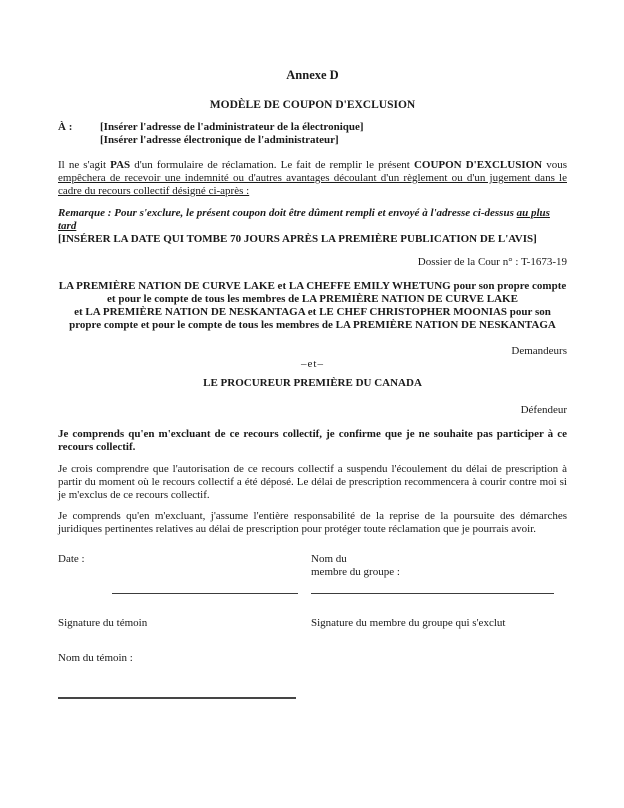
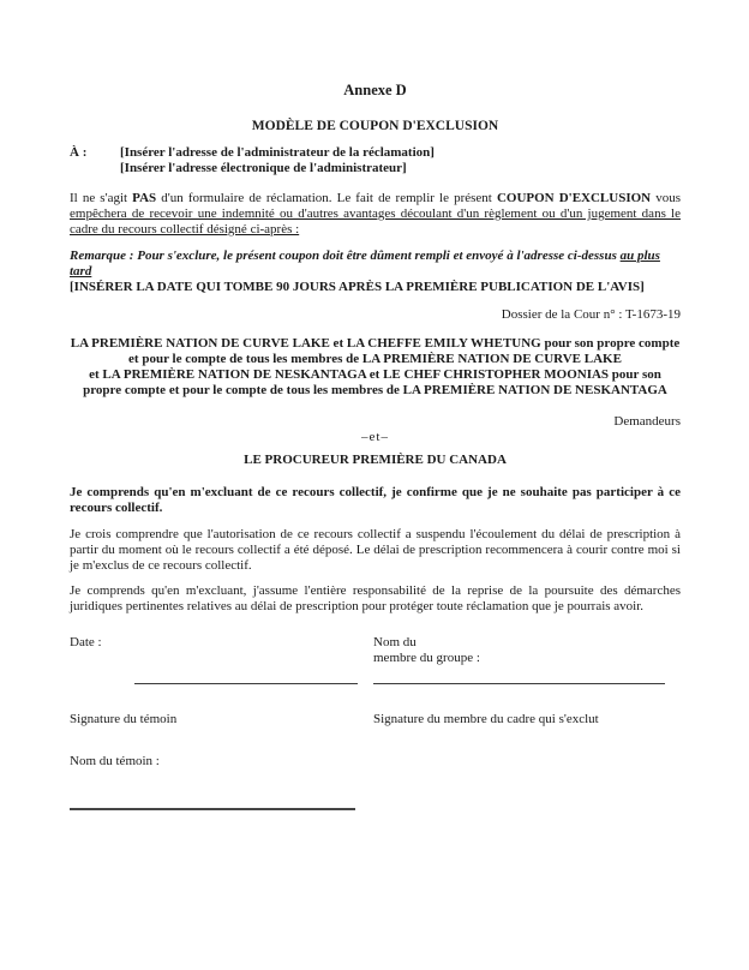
  Annexe D
  MODÈLE DE COUPON D'EXCLUSION
  À :
- [Insérer l'adresse de l'administrateur de la électronique]
+ [Insérer l'adresse de l'administrateur de la réclamation]
  [Insérer l'adresse électronique de l'administrateur]
  Il ne s'agit PAS d'un formulaire de réclamation. Le fait de remplir le présent COUPON D'EXCLUSION vous empêchera de recevoir une indemnité ou d'autres avantages découlant d'un règlement ou d'un jugement dans le cadre du recours collectif désigné ci-après :
  Remarque : Pour s'exclure, le présent coupon doit être dûment rempli et envoyé à l'adresse ci-dessus au plus tard
- [INSÉRER LA DATE QUI TOMBE 70 JOURS APRÈS LA PREMIÈRE PUBLICATION DE L'AVIS]
+ [INSÉRER LA DATE QUI TOMBE 90 JOURS APRÈS LA PREMIÈRE PUBLICATION DE L'AVIS]
  Dossier de la Cour n° : T-1673-19
  LA PREMIÈRE NATION DE CURVE LAKE et LA CHEFFE EMILY WHETUNG pour son propre compte
  et pour le compte de tous les membres de LA PREMIÈRE NATION DE CURVE LAKE
  et LA PREMIÈRE NATION DE NESKANTAGA et LE CHEF CHRISTOPHER MOONIAS pour son
  propre compte et pour le compte de tous les membres de LA PREMIÈRE NATION DE NESKANTAGA
  Demandeurs
  –et–
  LE PROCUREUR PREMIÈRE DU CANADA
- Défendeur
  Je comprends qu'en m'excluant de ce recours collectif, je confirme que je ne souhaite pas participer à ce recours collectif.
  Je crois comprendre que l'autorisation de ce recours collectif a suspendu l'écoulement du délai de prescription à partir du moment où le recours collectif a été déposé. Le délai de prescription recommencera à courir contre moi si je m'exclus de ce recours collectif.
  Je comprends qu'en m'excluant, j'assume l'entière responsabilité de la reprise de la poursuite des démarches juridiques pertinentes relatives au délai de prescription pour protéger toute réclamation que je pourrais avoir.
  Date :
  Nom du
  membre du groupe :
  Signature du témoin
- Signature du membre du groupe qui s'exclut
+ Signature du membre du cadre qui s'exclut
  Nom du témoin :
